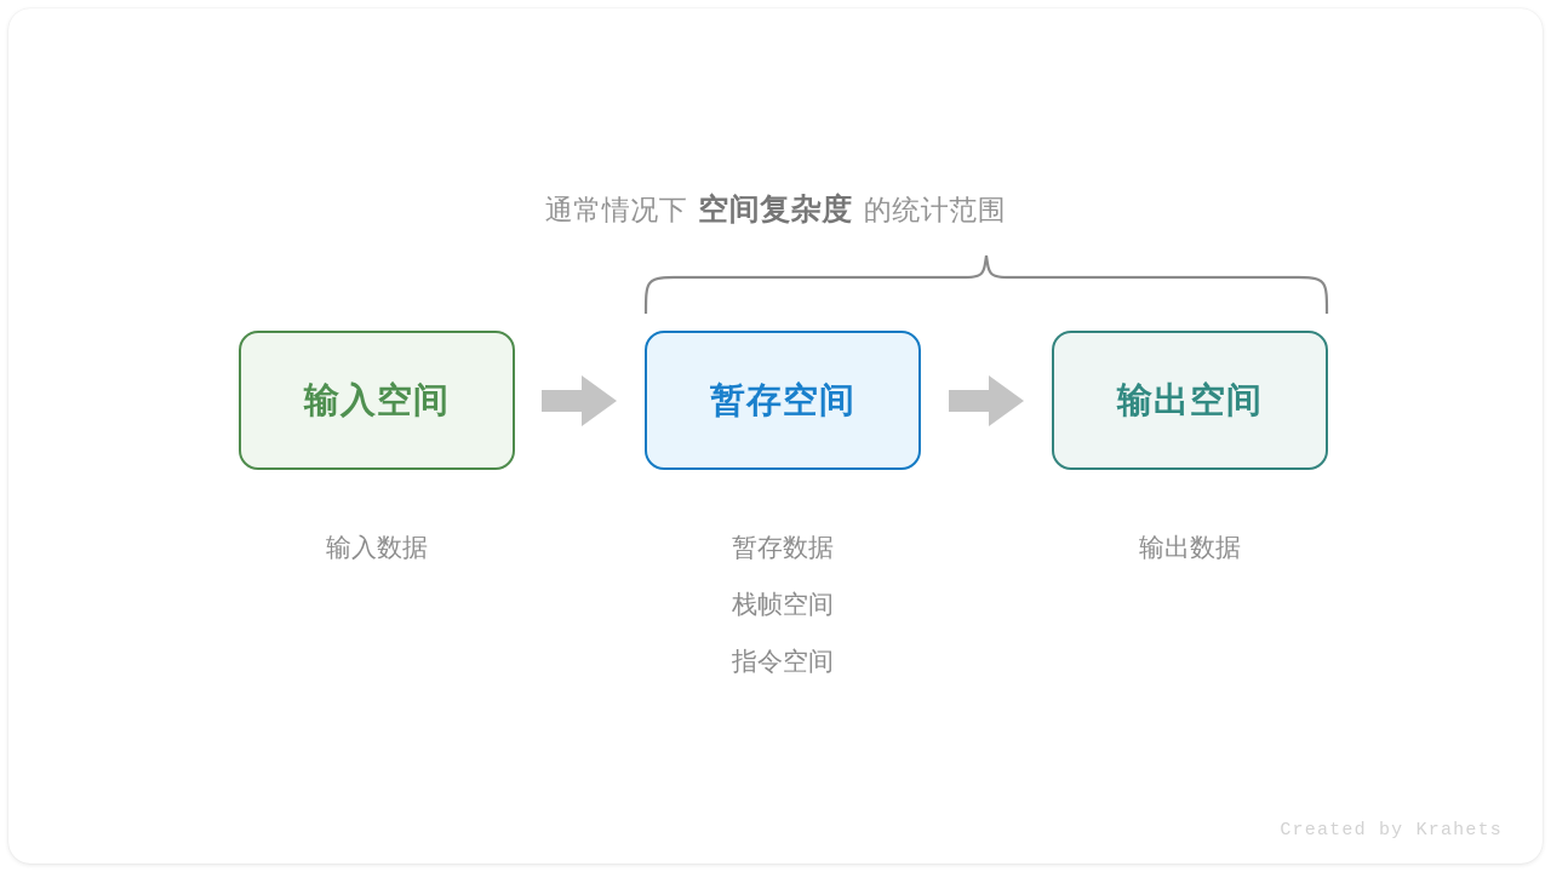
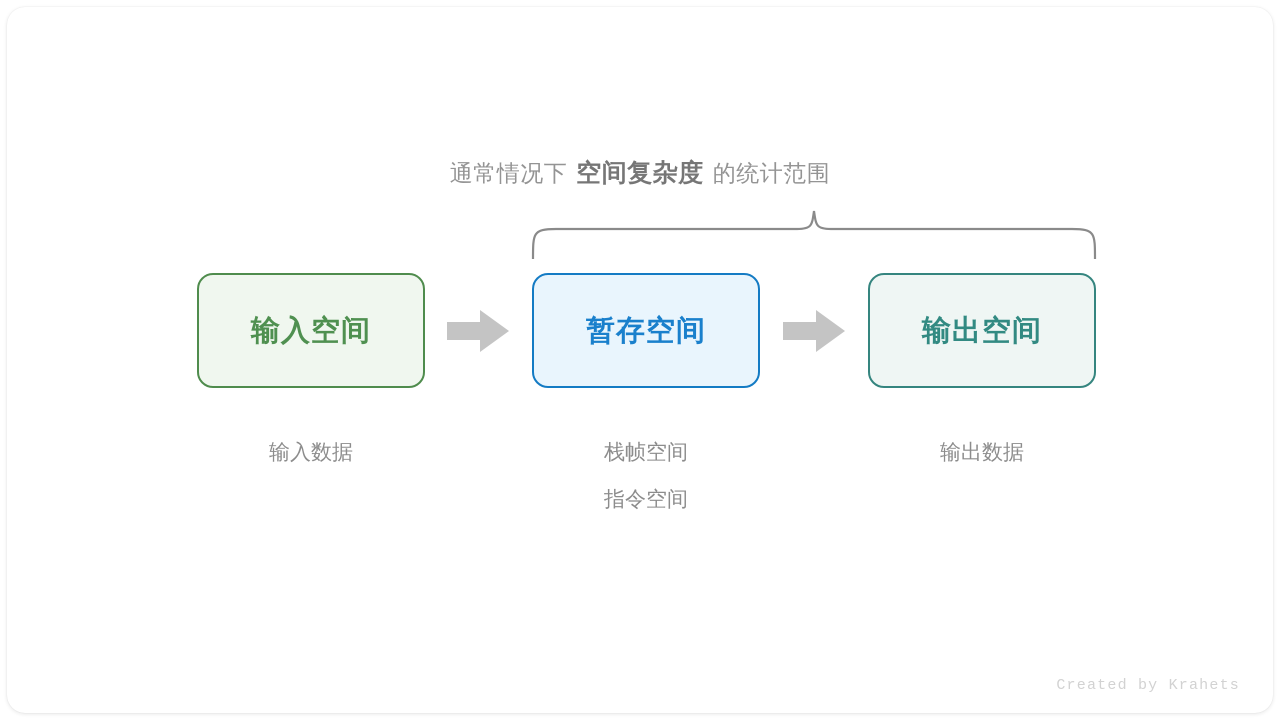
  通常情况下 空间复杂度 的统计范围
  输入空间
  暂存空间
  输出空间
  输入数据
- 暂存数据
  栈帧空间
  指令空间
  输出数据
  Created by Krahets
